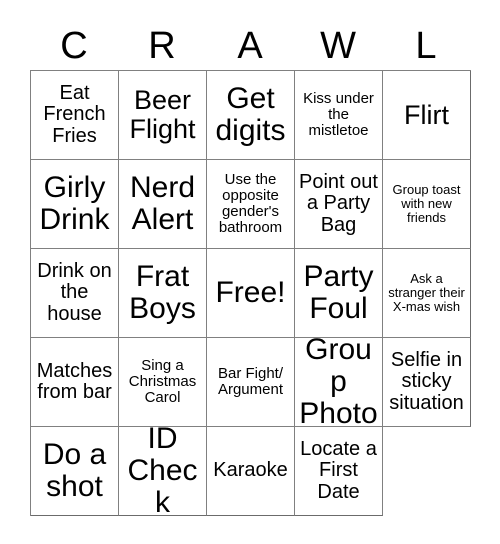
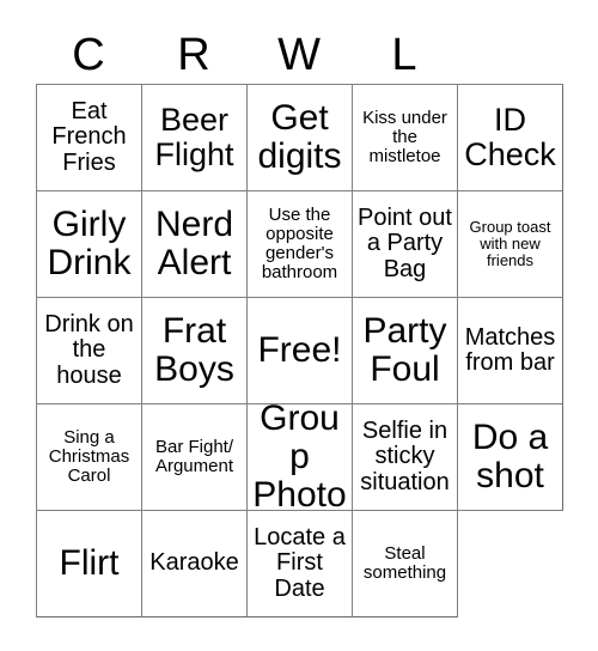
  C
  R
- A
  W
  L
  Eat French Fries
  Beer Flight
  Get digits
  Kiss under the mistletoe
- Flirt
+ ID Check
  Girly Drink
  Nerd Alert
  Use the opposite gender's bathroom
  Point out a Party Bag
  Group toast with new friends
  Drink on the house
  Frat Boys
  Free!
  Party Foul
- Ask a stranger their X-mas wish
  Matches from bar
  Sing a Christmas Carol
  Bar Fight/ Argument
  Group Photo
  Selfie in sticky situation
  Do a shot
- ID Check
+ Flirt
  Karaoke
  Locate a First Date
+ Steal something
